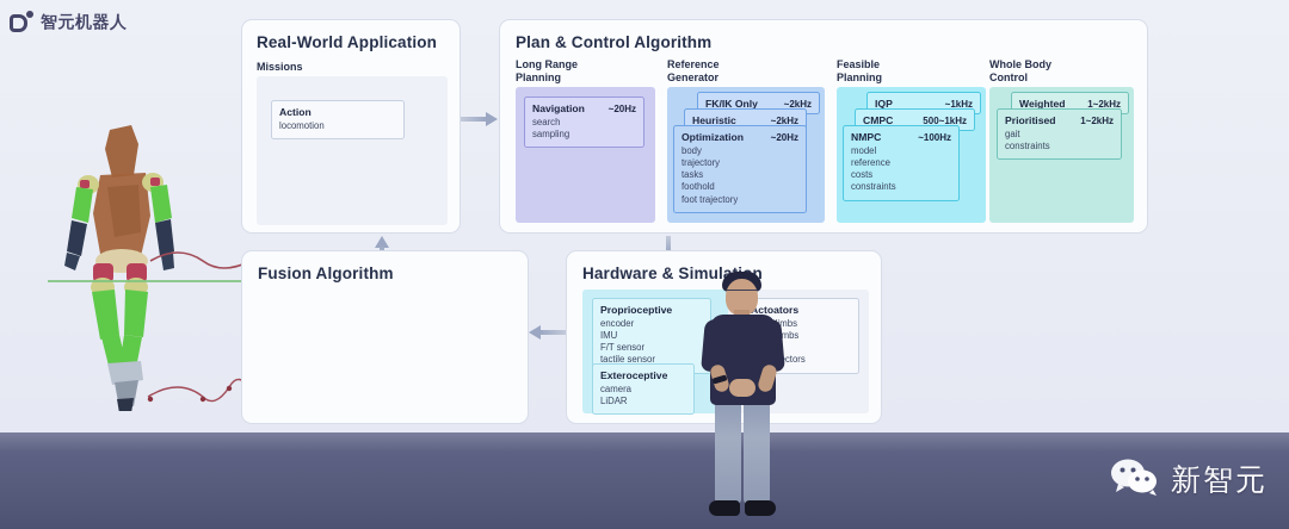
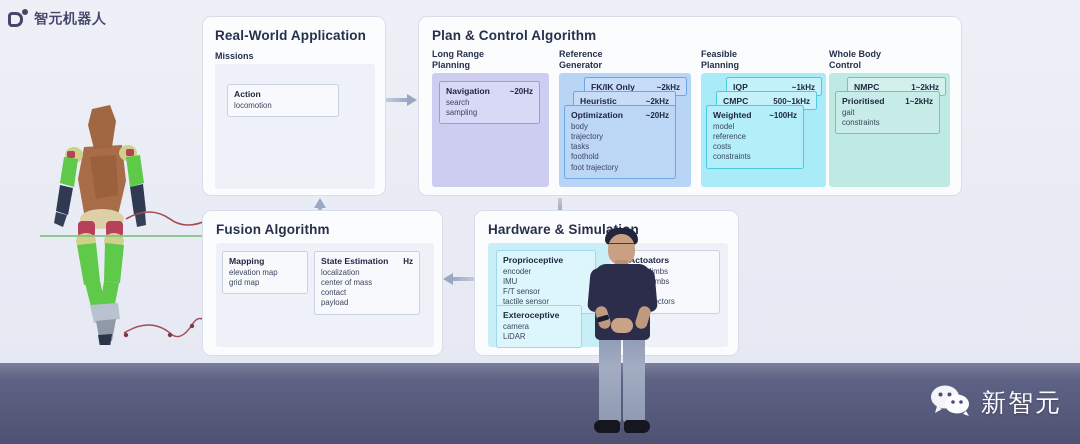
  智元机器人
  Real-World Application
  Missions
  Action
  locomotion
  Plan & Control Algorithm
  Long Range
  Planning
  Navigation
  ~20Hz
  search
  sampling
  Reference
  Generator
  FK/IK Only
  ~2kHz
  Heuristic
  ~2kHz
  Optimization
  ~20Hz
  body
  trajectory
  tasks
  foothold
  foot trajectory
  Feasible
  Planning
  IQP
  ~1kHz
  CMPC
  500~1kHz
- NMPC
+ Weighted
  ~100Hz
  model
  reference
  costs
  constraints
  Whole Body
  Control
- Weighted
+ NMPC
  1~2kHz
  Prioritised
  1~2kHz
  gait
  constraints
  Fusion Algorithm
+ Mapping
+ elevation map
+ grid map
+ State Estimation
+ Hz
+ localization
+ center of mass
+ contact
+ payload
  Hardware & Simuln
  Proprioceptive
  encoder
  IMU
  F/T sensor
  tactile sensor
  Exteroceptive
  camera
  LiDAR
  ctoators
  新智元
